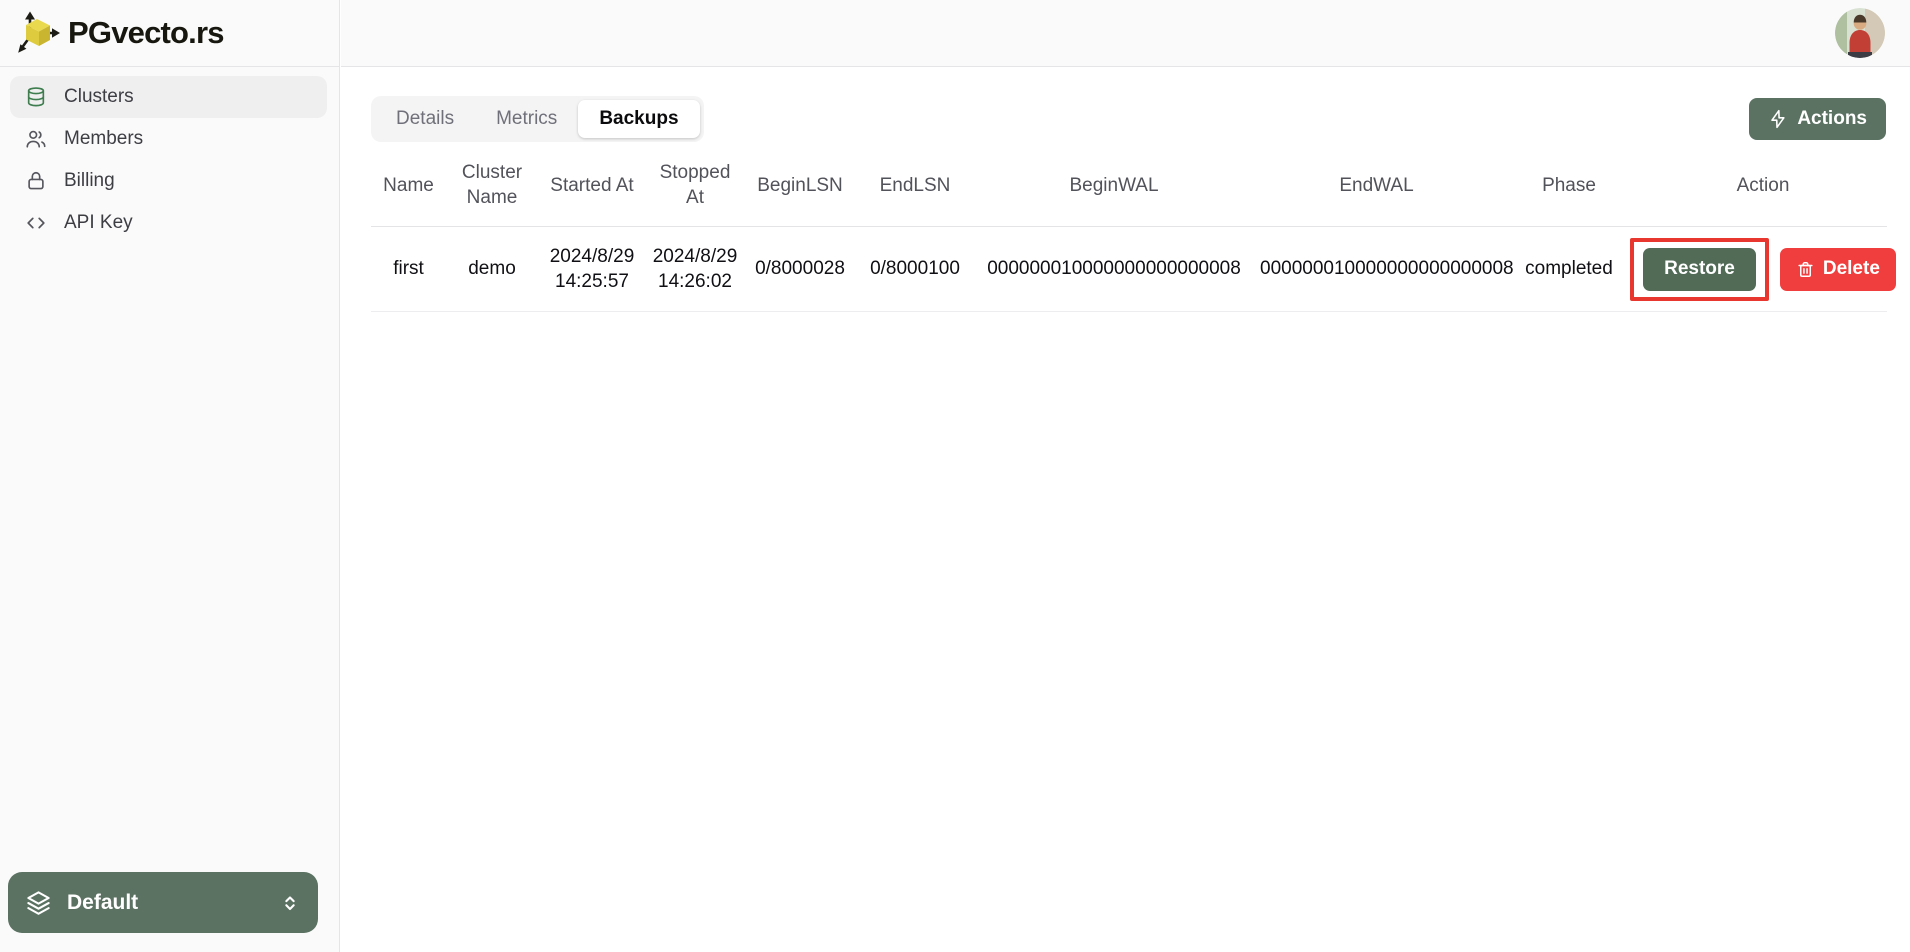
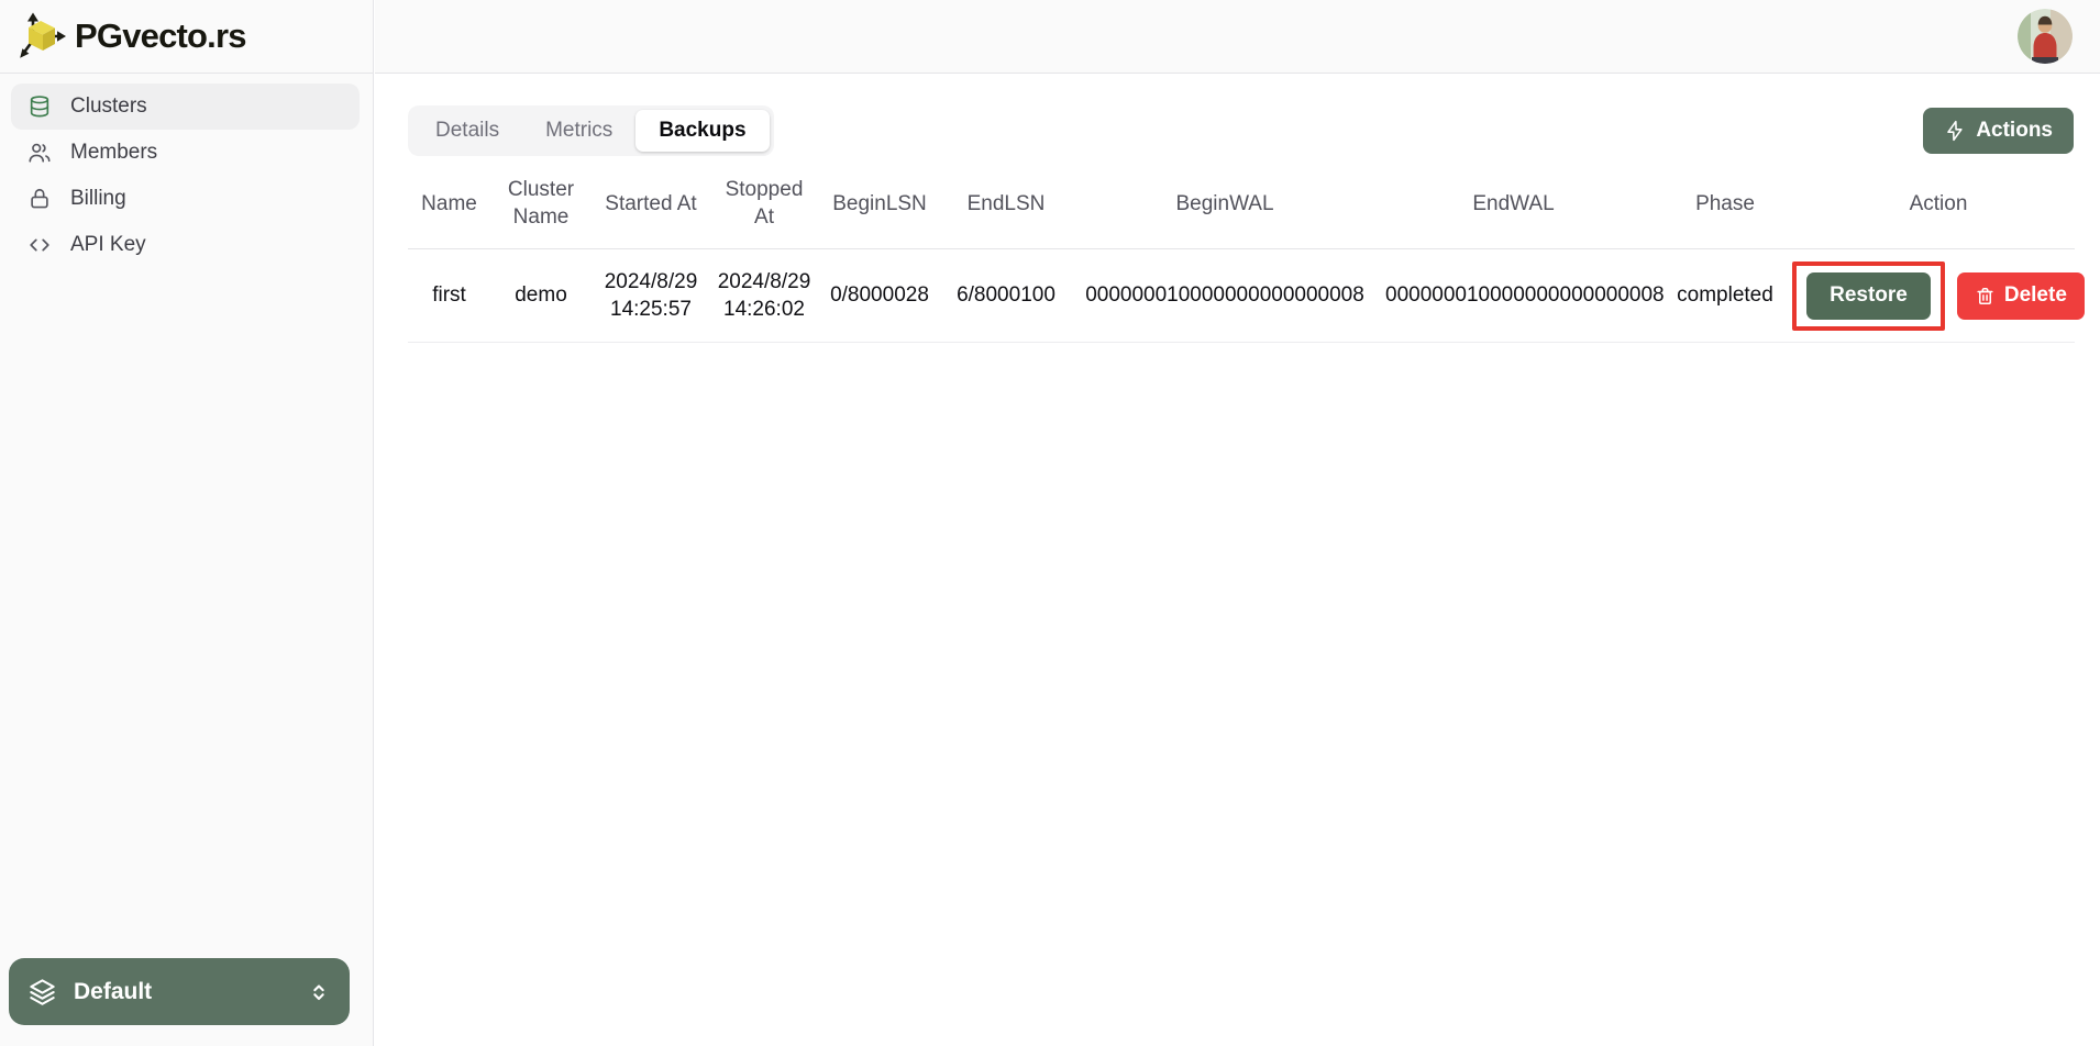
  PGvecto.rs
  Clusters
  Members
  Billing
  API Key
  Default
  Details
  Metrics
  Backups
  Actions
  Name	Cluster Name	Started At	Stopped At	BeginLSN	EndLSN	BeginWAL	EndWAL	Phase	Action
- first	demo	2024/8/29 14:25:57	2024/8/29 14:26:02	0/8000028	0/8000100	000000010000000000000008	000000010000000000000008	completed	Restore Delete
+ first	demo	2024/8/29 14:25:57	2024/8/29 14:26:02	0/8000028	6/8000100	000000010000000000000008	000000010000000000000008	completed	Restore Delete
